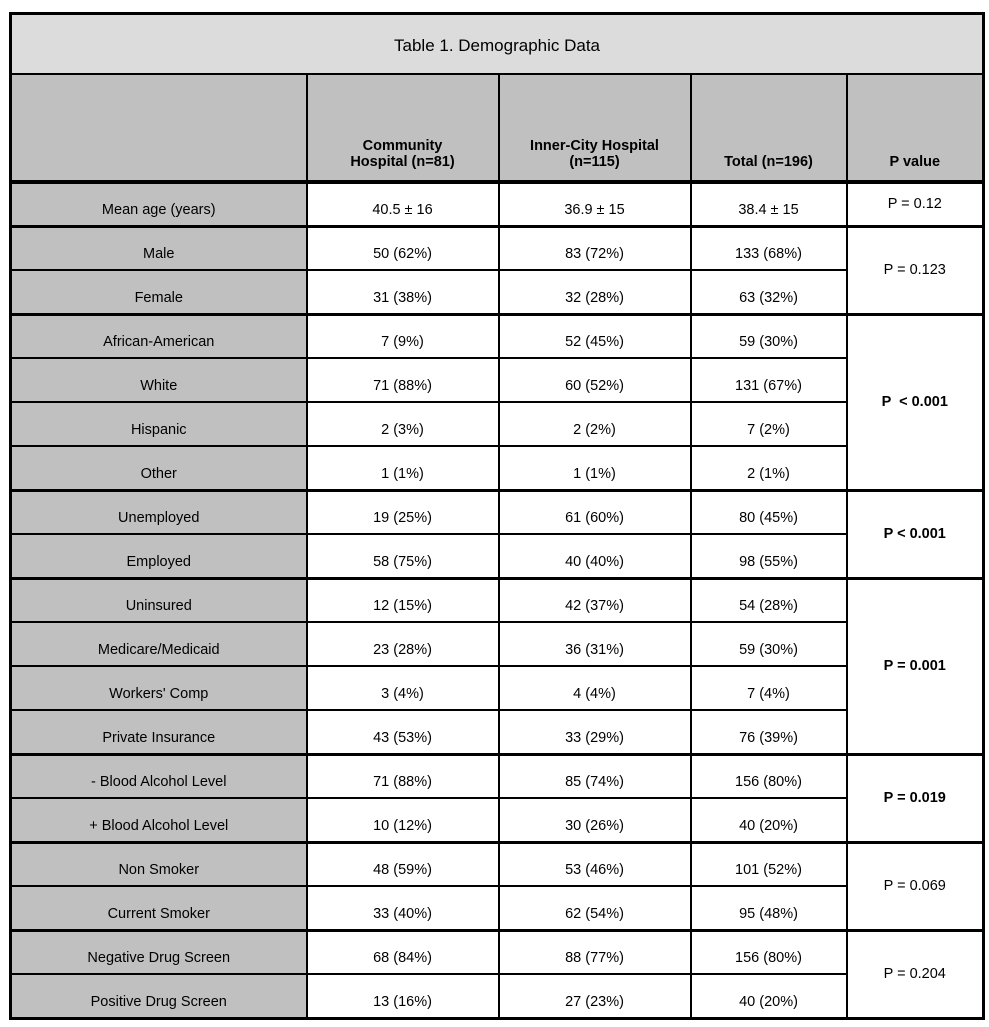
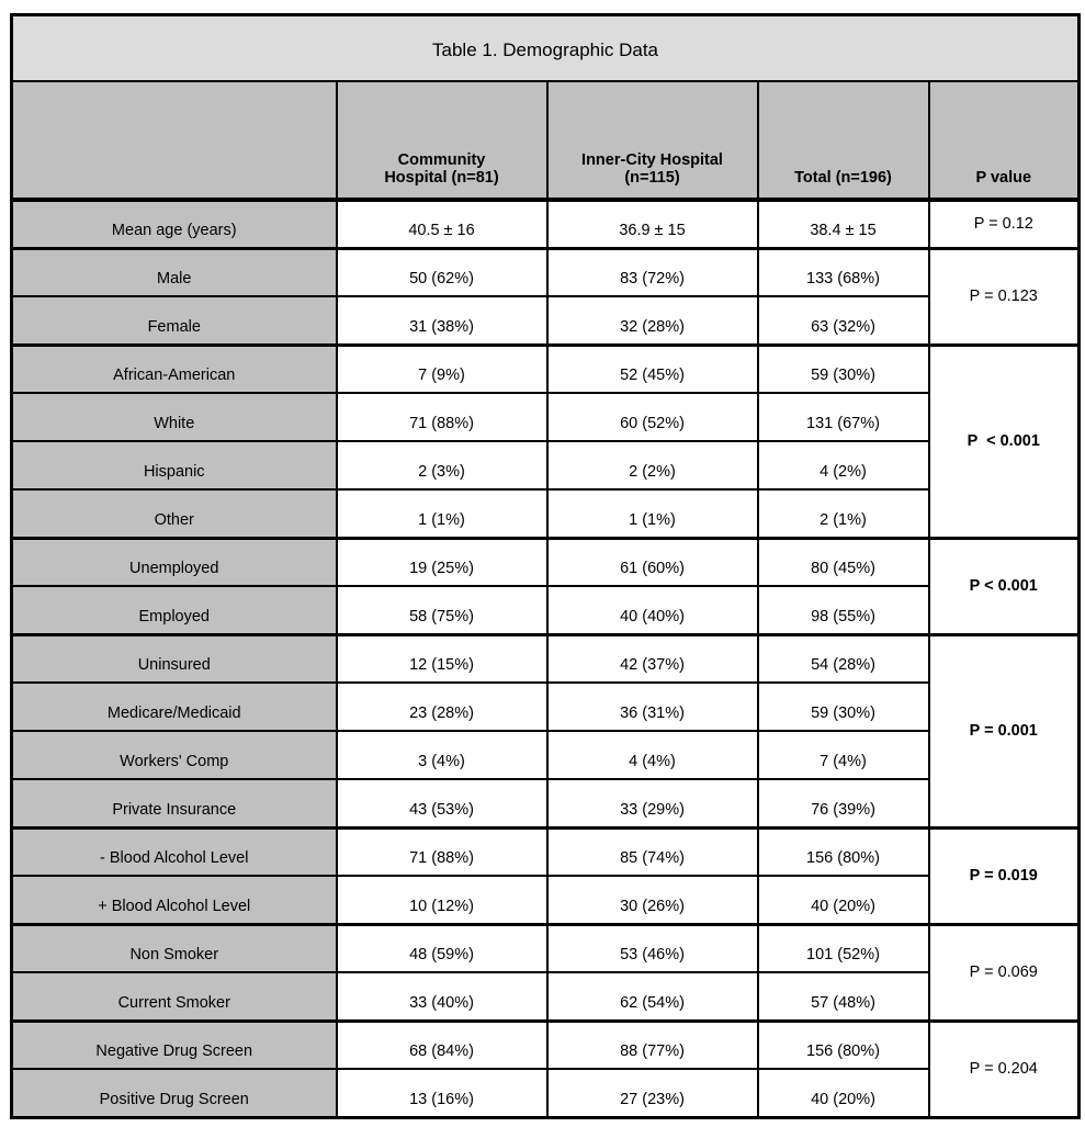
  Table 1. Demographic Data
  	Community Hospital (n=81)	Inner-City Hospital (n=115)	Total (n=196)	P value
  Mean age (years)	40.5 ± 16	36.9 ± 15	38.4 ± 15	P = 0.12
  Male	50 (62%)	83 (72%)	133 (68%)	P = 0.123
  Female	31 (38%)	32 (28%)	63 (32%)
  African-American	7 (9%)	52 (45%)	59 (30%)	P < 0.001
  White	71 (88%)	60 (52%)	131 (67%)
- Hispanic	2 (3%)	2 (2%)	7 (2%)
+ Hispanic	2 (3%)	2 (2%)	4 (2%)
  Other	1 (1%)	1 (1%)	2 (1%)
  Unemployed	19 (25%)	61 (60%)	80 (45%)	P < 0.001
  Employed	58 (75%)	40 (40%)	98 (55%)
  Uninsured	12 (15%)	42 (37%)	54 (28%)	P = 0.001
  Medicare/Medicaid	23 (28%)	36 (31%)	59 (30%)
  Workers' Comp	3 (4%)	4 (4%)	7 (4%)
  Private Insurance	43 (53%)	33 (29%)	76 (39%)
  - Blood Alcohol Level	71 (88%)	85 (74%)	156 (80%)	P = 0.019
  + Blood Alcohol Level	10 (12%)	30 (26%)	40 (20%)
  Non Smoker	48 (59%)	53 (46%)	101 (52%)	P = 0.069
- Current Smoker	33 (40%)	62 (54%)	95 (48%)
+ Current Smoker	33 (40%)	62 (54%)	57 (48%)
  Negative Drug Screen	68 (84%)	88 (77%)	156 (80%)	P = 0.204
  Positive Drug Screen	13 (16%)	27 (23%)	40 (20%)
